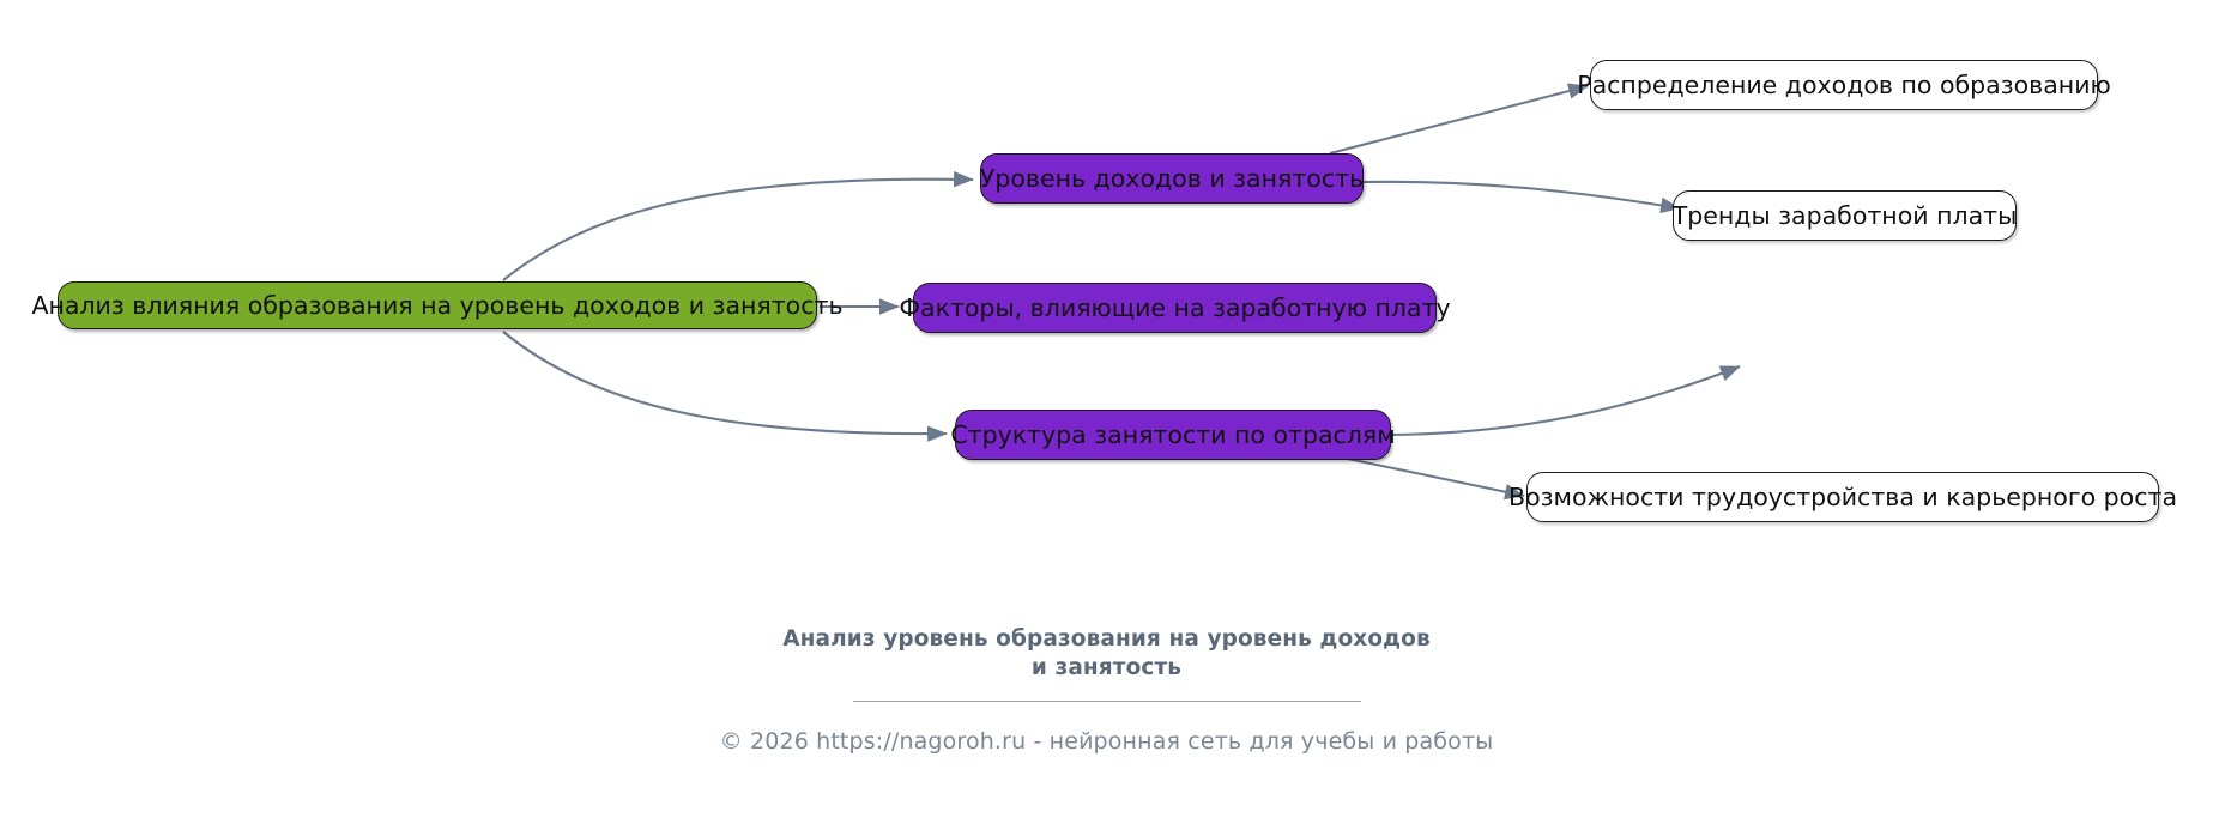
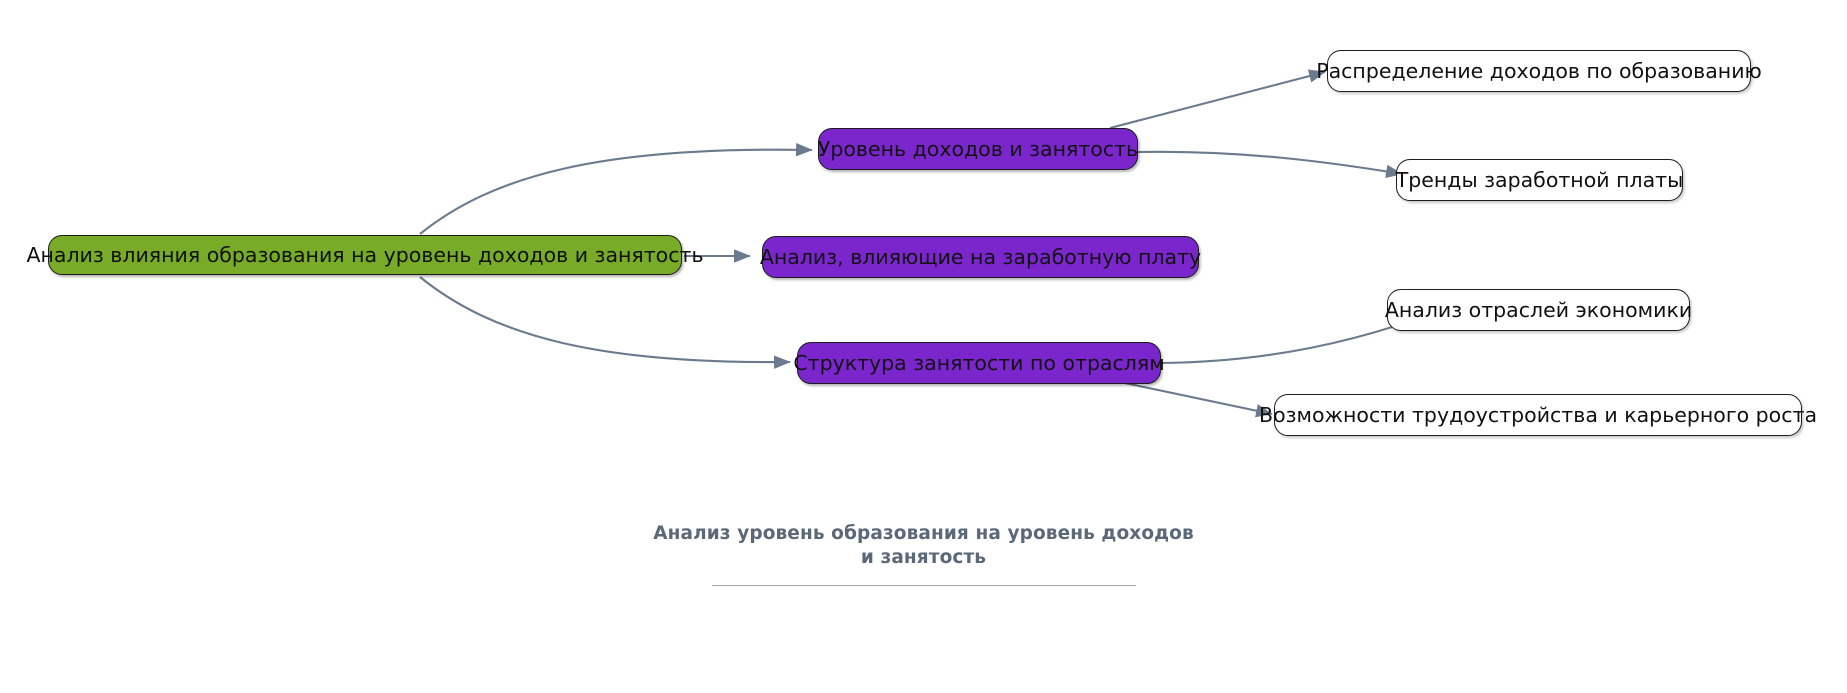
  Анализ влияния образования на уровень доходов и занятость
  Уровень доходов и занятость
- Факторы, влияющие на заработную плату
+ Анализ, влияющие на заработную плату
  Структура занятости по отраслям
  Распределение доходов по образованию
  Тренды заработной платы
+ Анализ отраслей экономики
  Возможности трудоустройства и карьерного роста
  Анализ уровень образования на уровень доходов
  и занятость
- © 2026 https://nagoroh.ru - нейронная сеть для учебы и работы
